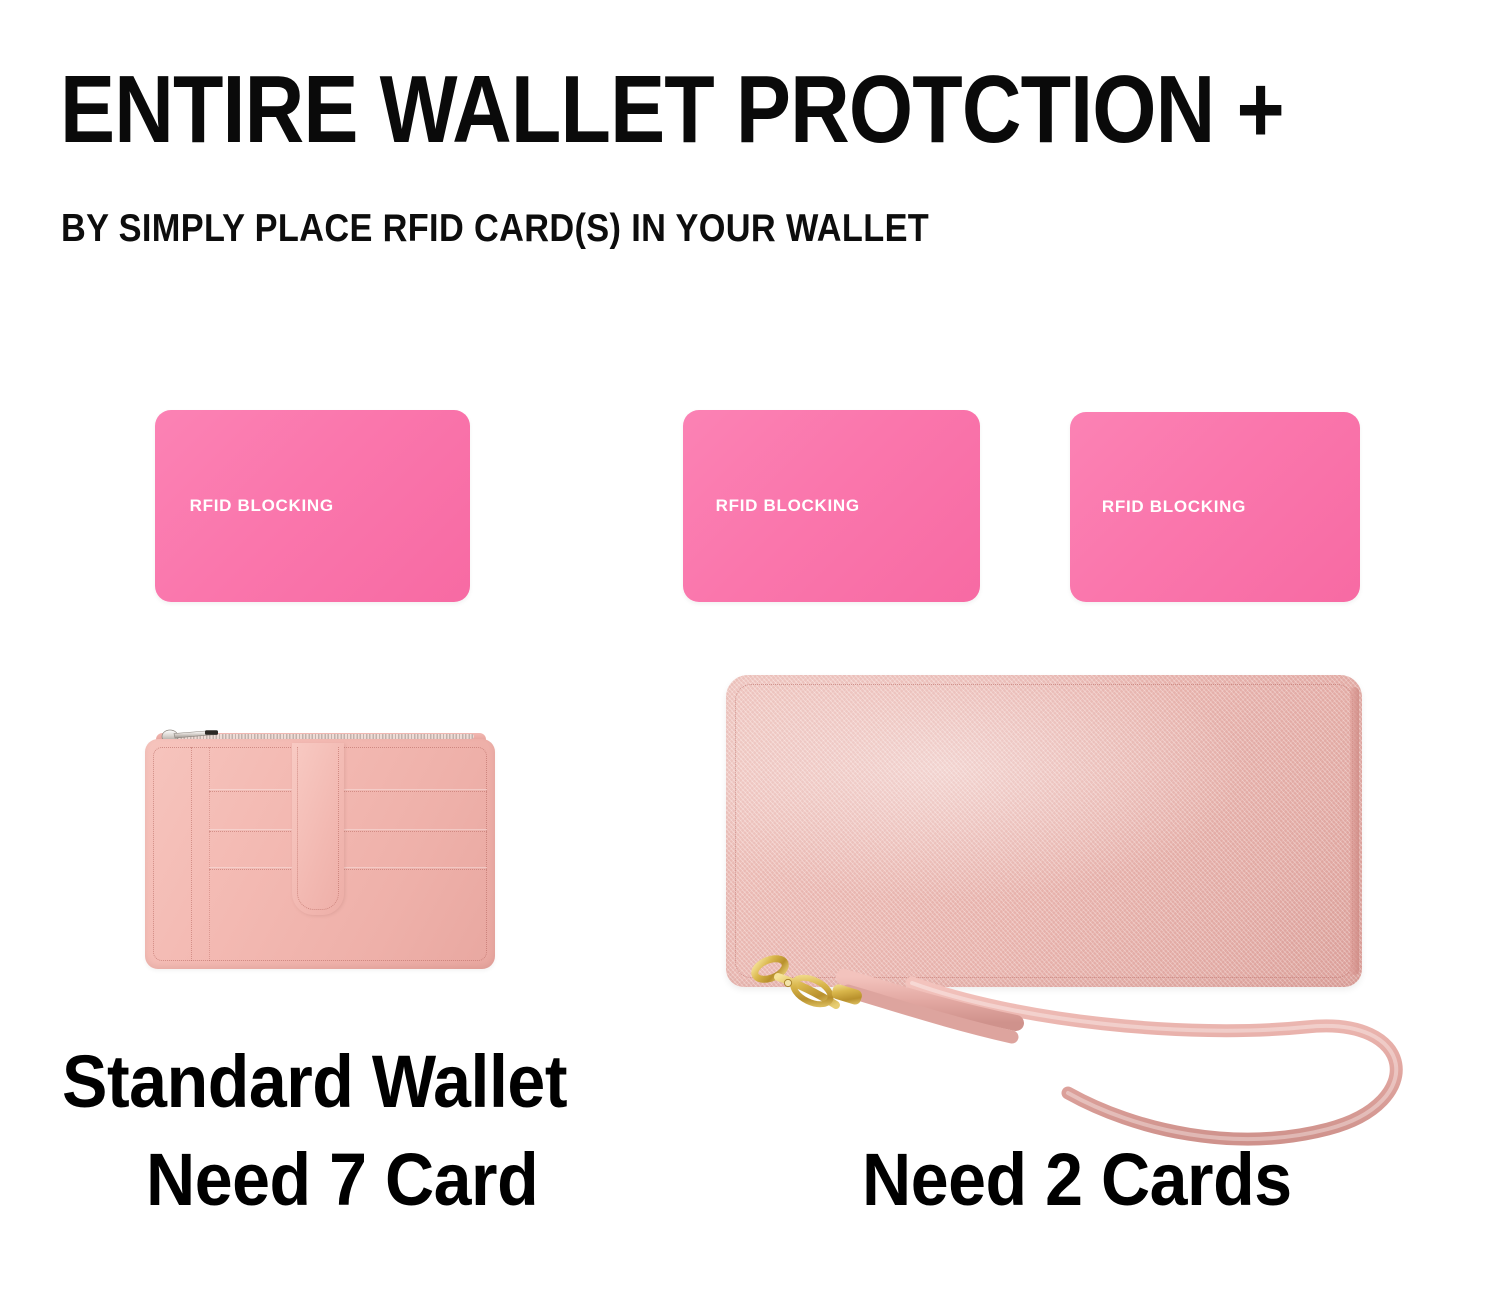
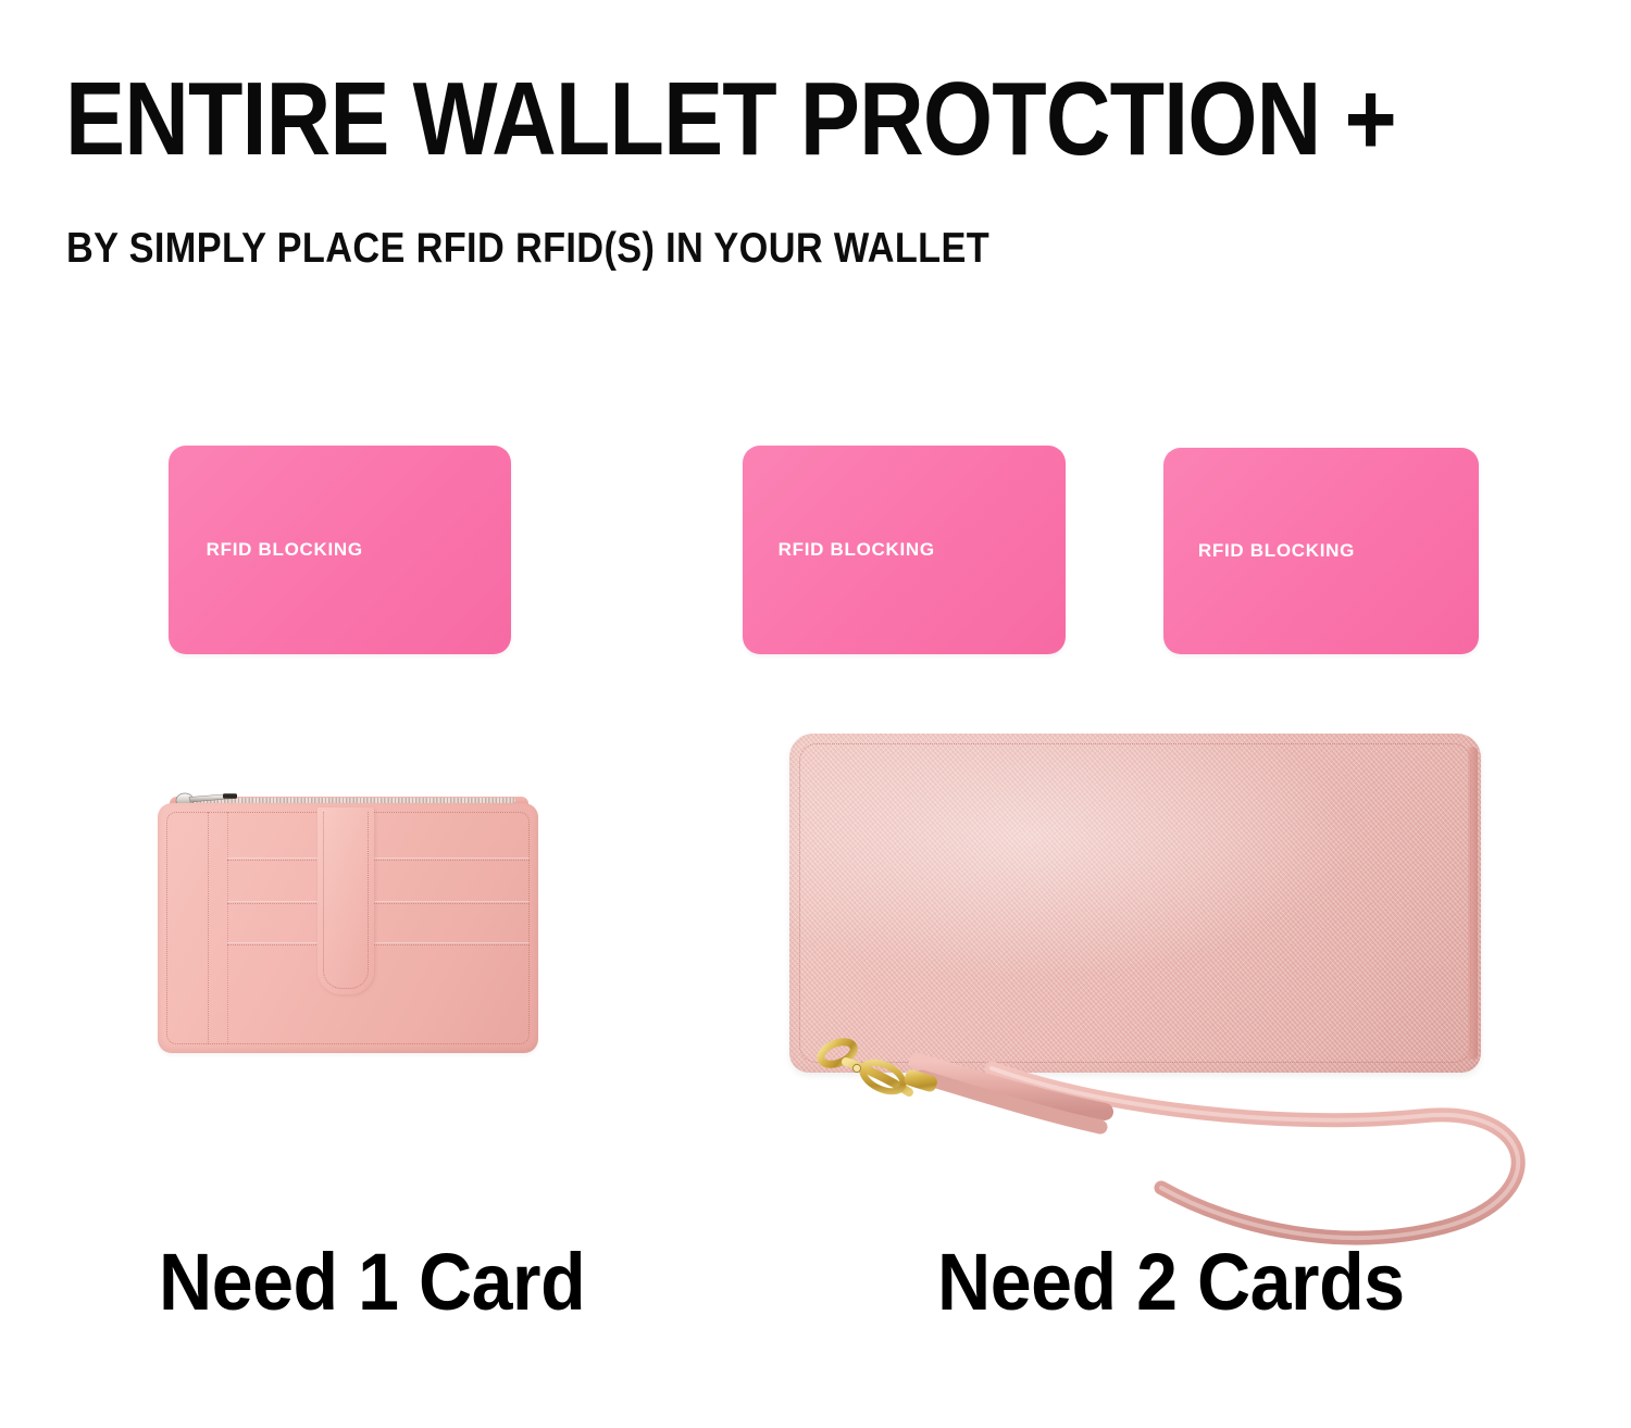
  ENTIRE WALLET PROTCTION +
- BY SIMPLY PLACE RFID CARD(S) IN YOUR WALLET
+ BY SIMPLY PLACE RFID RFID(S) IN YOUR WALLET
  RFID BLOCKING
  RFID BLOCKING
  RFID BLOCKING
- Standard Wallet
- Need 7 Card
+ Need 1 Card
  Need 2 Cards
